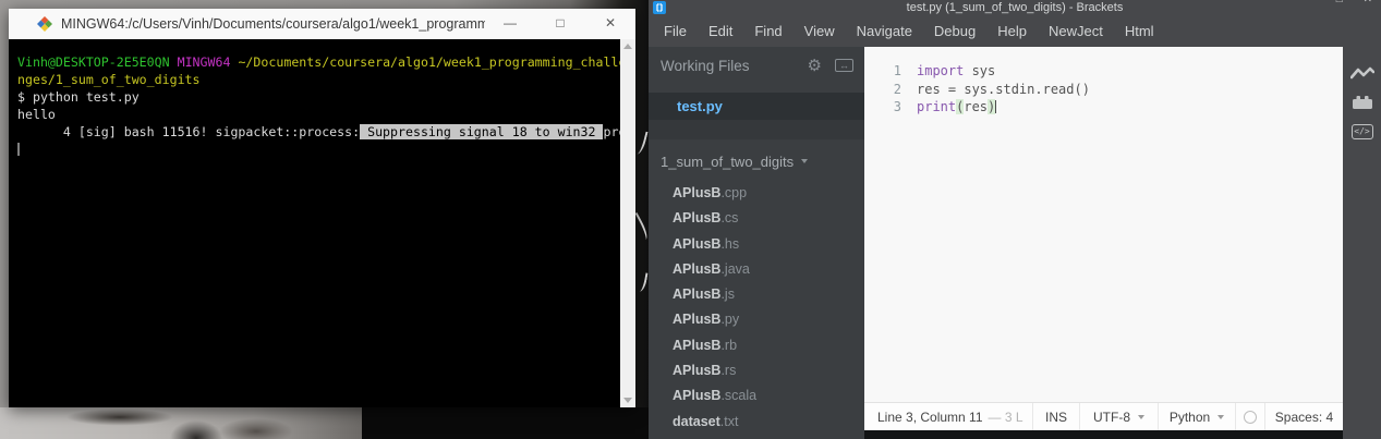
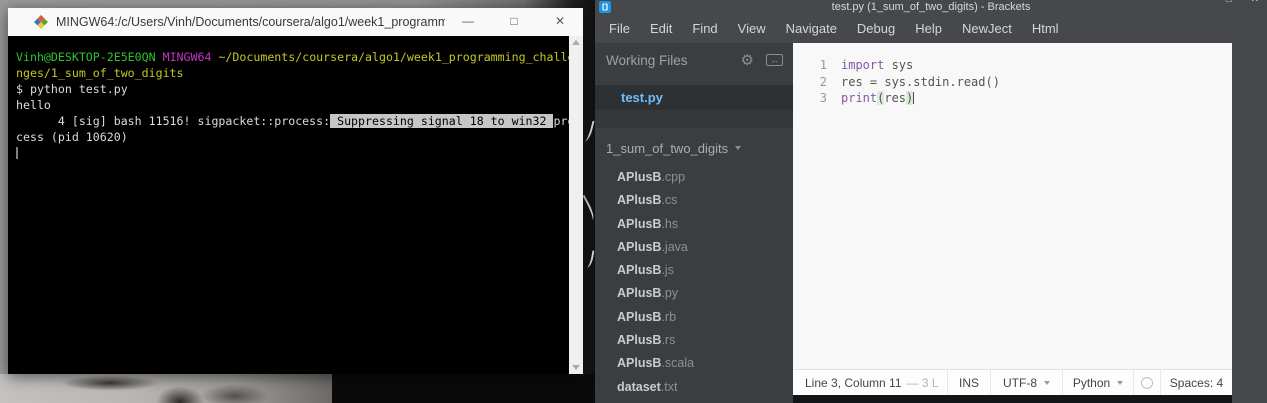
  MINGW64:/c/Users/Vinh/Documents/coursera/algo1/week1_programm
  —
  □
  ✕
  Vinh@DESKTOP-2E5E0QN MINGW64 ~/Documents/coursera/algo1/week1_programming_chall
  nges/1_sum_of_two_digits
  $ python test.py
  hello
  4 [sig] bash 11516! sigpacket::process: Suppressing signal 18 to win32 pr
+ cess (pid 10620)
  test.py (1_sum_of_two_digits) - Brackets
  File
  Edit
  Find
  View
  Navigate
  Debug
  Help
  NewJect
  Html
  Working Files
  ⚙
  ↔
  test.py
  1_sum_of_two_digits
  APlusB.cpp
  APlusB.cs
  APlusB.hs
  APlusB.java
  APlusB.js
  APlusB.py
  APlusB.rb
  APlusB.rs
  APlusB.scala
  dataset.txt
  1
  2
  3
  import sys
  res = sys.stdin.read()
  print(res)
  Line 3, Column 11
  — 3 L
  INS
  UTF-8
  Python
  Spaces:
  4
- </>
